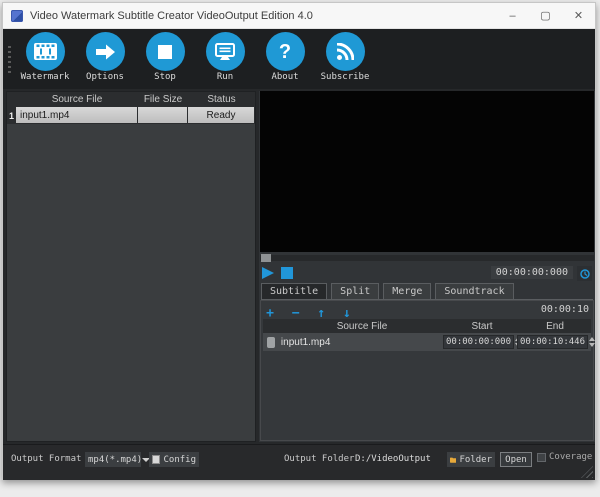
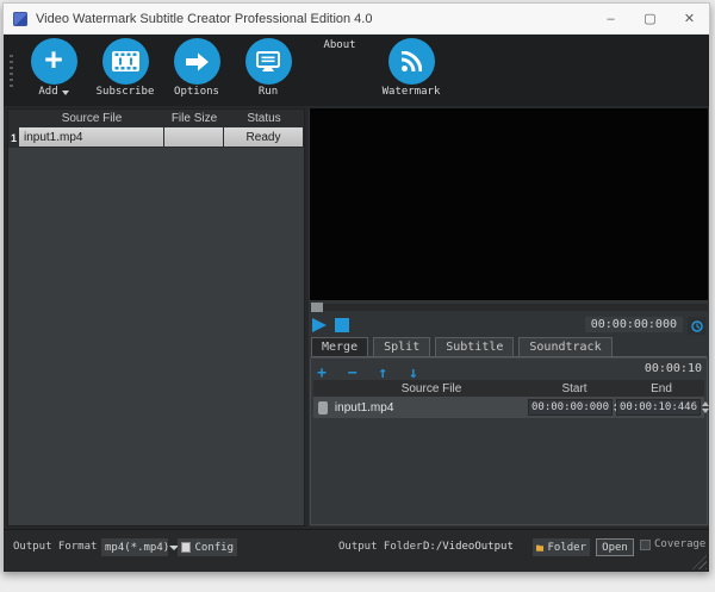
- Video Watermark Subtitle Creator VideoOutput Edition 4.0
+ Video Watermark Subtitle Creator Professional Edition 4.0
  –
  ▢
  ✕
+ +
+ Add
- Watermark
+ Subscribe
  Options
- Stop
  Run
- ?
  About
- Subscribe
+ Watermark
  Source File
  File Size
  Status
  1
  input1.mp4
  Ready
  00:00:00:000
- Subtitle
+ Merge
  Split
- Merge
+ Subtitle
  Soundtrack
  + − ↑ ↓
  00:00:10
  Source File
  Start
  End
  input1.mp4
  00:00:00:000
  00:00:10:446
  Output Format
  mp4(*.mp4)
  Config
  Output Folder
  D:/VideoOutput
  Folder
  Open
  Coverage
